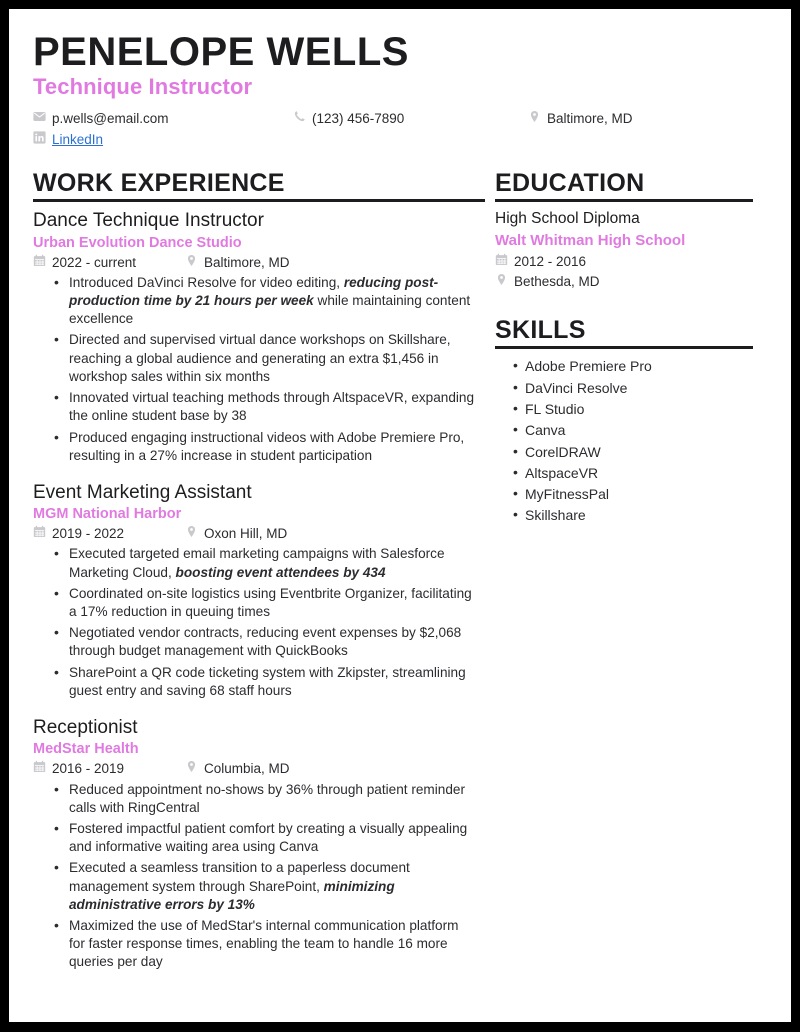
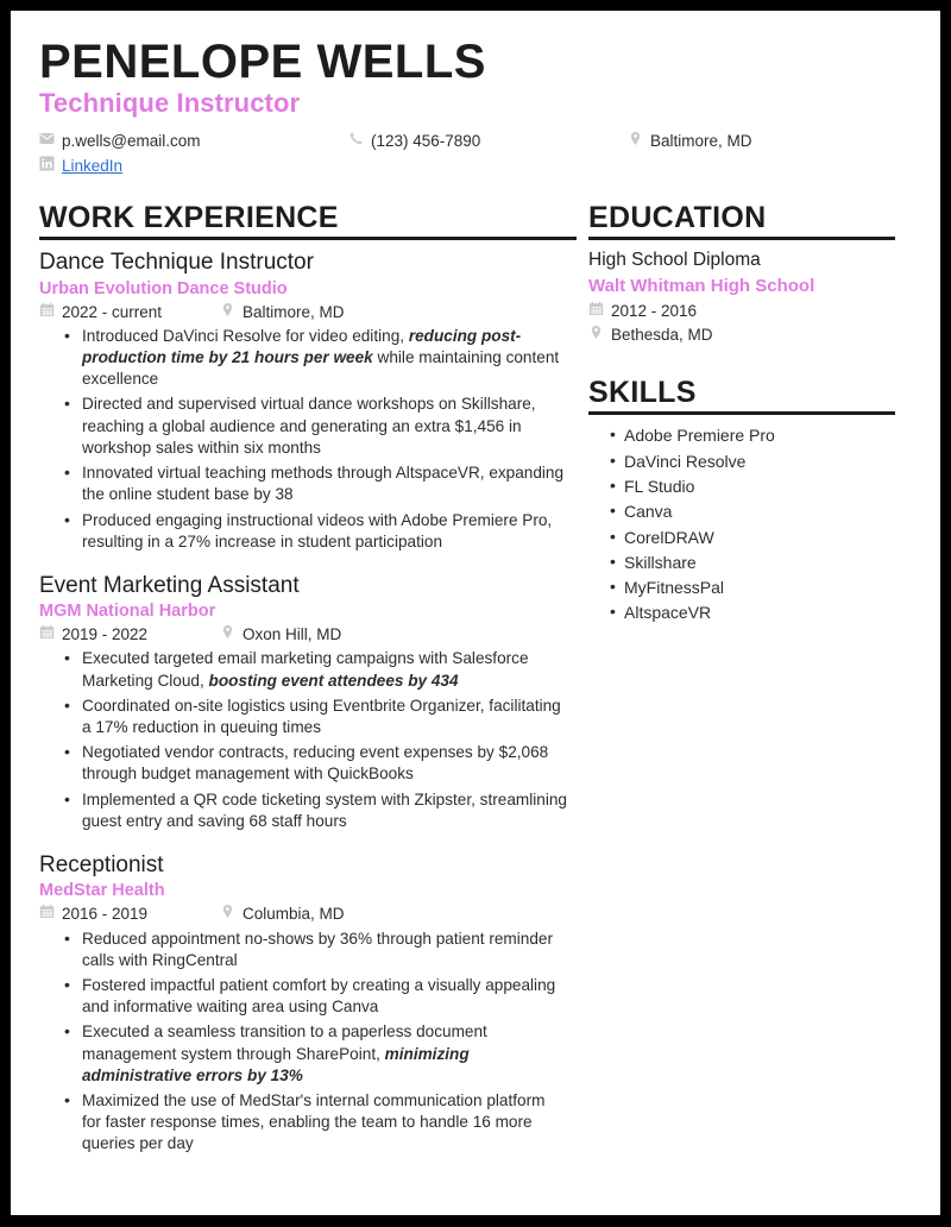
  PENELOPE WELLS
  Technique Instructor
  p.wells@email.com
  (123) 456-7890
  Baltimore, MD
  LinkedIn
  WORK EXPERIENCE
  Dance Technique Instructor
  Urban Evolution Dance Studio
  2022 - current
  Baltimore, MD
  Introduced DaVinci Resolve for video editing, reducing post-production time by 21 hours per week while maintaining content excellence
  Directed and supervised virtual dance workshops on Skillshare, reaching a global audience and generating an extra $1,456 in workshop sales within six months
  Innovated virtual teaching methods through AltspaceVR, expanding the online student base by 38
  Produced engaging instructional videos with Adobe Premiere Pro, resulting in a 27% increase in student participation
  Event Marketing Assistant
  MGM National Harbor
  2019 - 2022
  Oxon Hill, MD
  Executed targeted email marketing campaigns with Salesforce Marketing Cloud, boosting event attendees by 434
  Coordinated on-site logistics using Eventbrite Organizer, facilitating a 17% reduction in queuing times
  Negotiated vendor contracts, reducing event expenses by $2,068 through budget management with QuickBooks
- SharePoint a QR code ticketing system with Zkipster, streamlining guest entry and saving 68 staff hours
+ Implemented a QR code ticketing system with Zkipster, streamlining guest entry and saving 68 staff hours
  Receptionist
  MedStar Health
  2016 - 2019
  Columbia, MD
  Reduced appointment no-shows by 36% through patient reminder calls with RingCentral
  Fostered impactful patient comfort by creating a visually appealing and informative waiting area using Canva
  Executed a seamless transition to a paperless document management system through SharePoint, minimizing administrative errors by 13%
  Maximized the use of MedStar's internal communication platform for faster response times, enabling the team to handle 16 more queries per day
  EDUCATION
  High School Diploma
  Walt Whitman High School
  2012 - 2016
  Bethesda, MD
  SKILLS
  Adobe Premiere Pro
  DaVinci Resolve
  FL Studio
  Canva
  CorelDRAW
- AltspaceVR
+ Skillshare
  MyFitnessPal
- Skillshare
+ AltspaceVR
